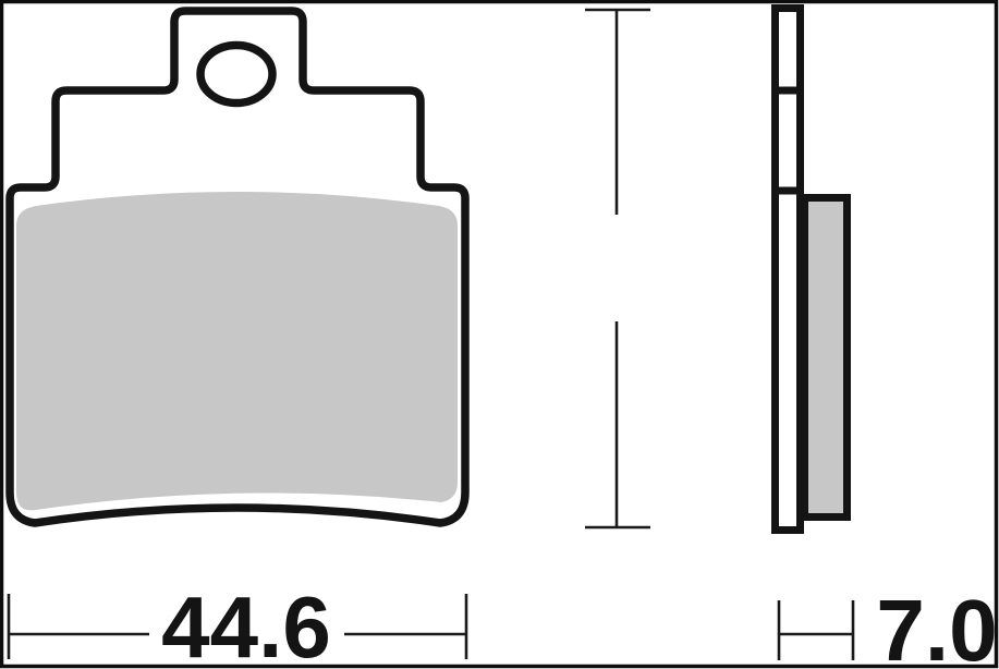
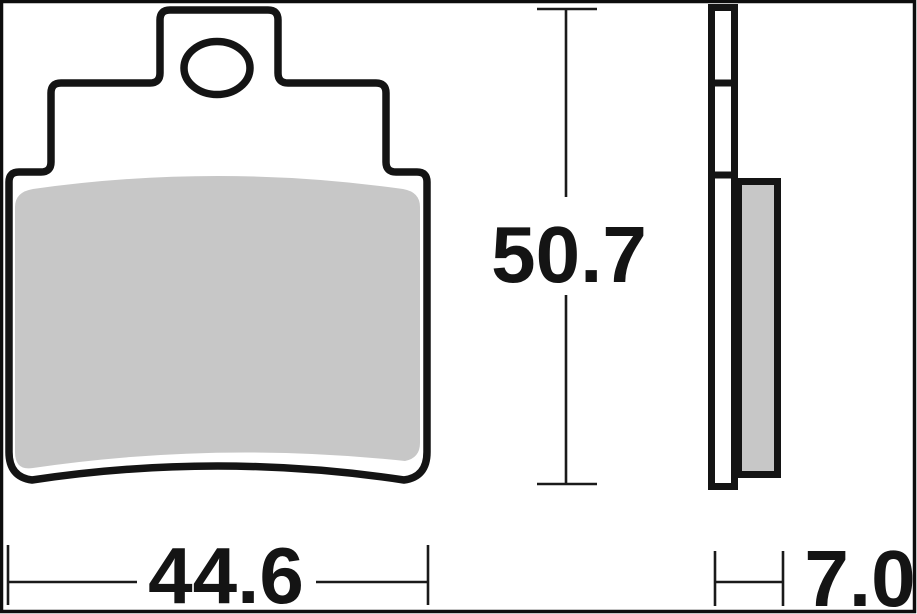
+ 50.7
  44.6
  7.0
